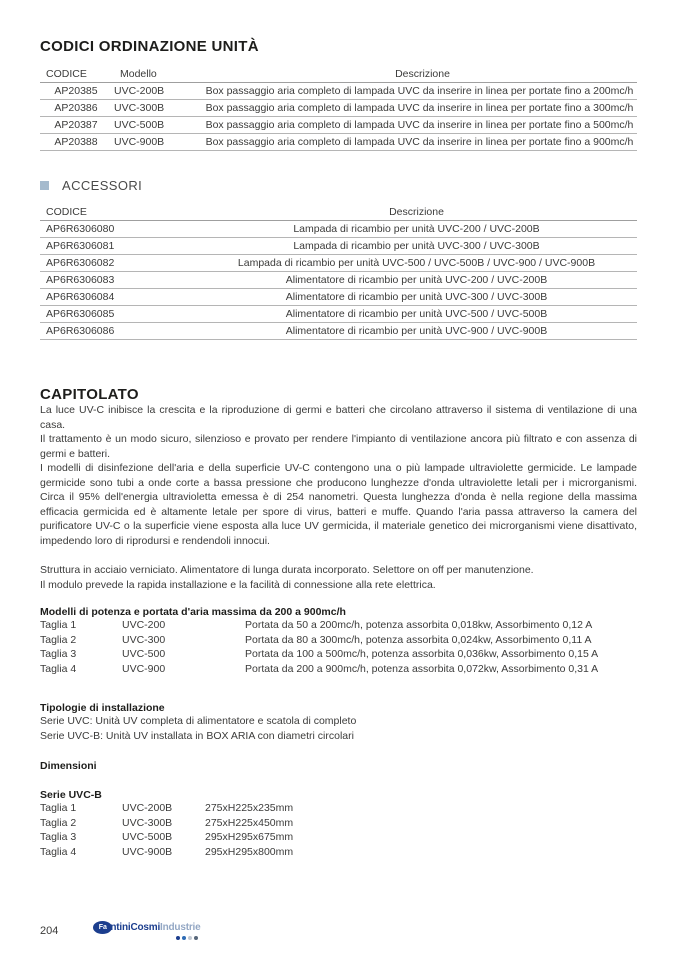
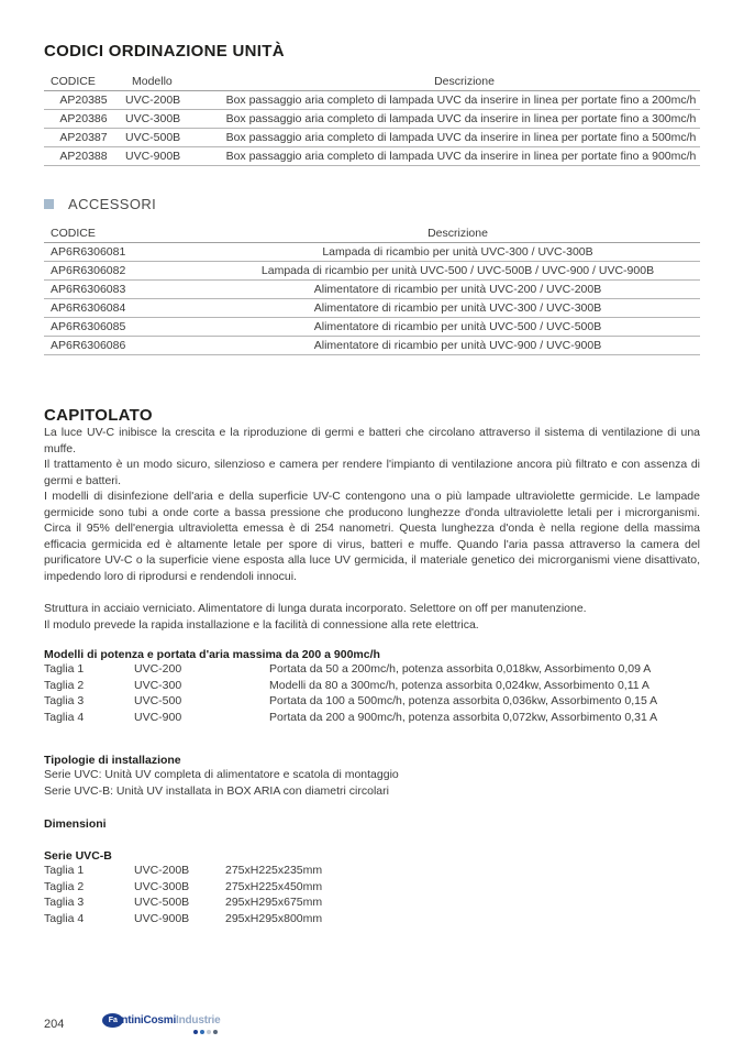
  CODICI ORDINAZIONE UNITÀ
  CODICE
  Modello
  Descrizione
  AP20385
  UVC-200B
  Box passaggio aria completo di lampada UVC da inserire in linea per portate fino a 200mc/h
  AP20386
  UVC-300B
  Box passaggio aria completo di lampada UVC da inserire in linea per portate fino a 300mc/h
  AP20387
  UVC-500B
  Box passaggio aria completo di lampada UVC da inserire in linea per portate fino a 500mc/h
  AP20388
  UVC-900B
  Box passaggio aria completo di lampada UVC da inserire in linea per portate fino a 900mc/h
  ACCESSORI
  CODICE
  Descrizione
- AP6R6306080
- Lampada di ricambio per unità UVC-200 / UVC-200B
  AP6R6306081
  Lampada di ricambio per unità UVC-300 / UVC-300B
  AP6R6306082
  Lampada di ricambio per unità UVC-500 / UVC-500B / UVC-900 / UVC-900B
  AP6R6306083
  Alimentatore di ricambio per unità UVC-200 / UVC-200B
  AP6R6306084
  Alimentatore di ricambio per unità UVC-300 / UVC-300B
  AP6R6306085
  Alimentatore di ricambio per unità UVC-500 / UVC-500B
  AP6R6306086
  Alimentatore di ricambio per unità UVC-900 / UVC-900B
  CAPITOLATO
- La luce UV-C inibisce la crescita e la riproduzione di germi e batteri che circolano attraverso il sistema di ventilazione di una casa.
+ La luce UV-C inibisce la crescita e la riproduzione di germi e batteri che circolano attraverso il sistema di ventilazione di una muffe.
- Il trattamento è un modo sicuro, silenzioso e provato per rendere l'impianto di ventilazione ancora più filtrato e con assenza di germi e batteri.
+ Il trattamento è un modo sicuro, silenzioso e camera per rendere l'impianto di ventilazione ancora più filtrato e con assenza di germi e batteri.
  I modelli di disinfezione dell'aria e della superficie UV-C contengono una o più lampade ultraviolette germicide. Le lampade germicide sono tubi a onde corte a bassa pressione che producono lunghezze d'onda ultraviolette letali per i microrganismi. Circa il 95% dell'energia ultravioletta emessa è di 254 nanometri. Questa lunghezza d'onda è nella regione della massima efficacia germicida ed è altamente letale per spore di virus, batteri e muffe. Quando l'aria passa attraverso la camera del purificatore UV-C o la superficie viene esposta alla luce UV germicida, il materiale genetico dei microrganismi viene disattivato, impedendo loro di riprodursi e rendendoli innocui.
  Struttura in acciaio verniciato. Alimentatore di lunga durata incorporato. Selettore on off per manutenzione.
  Il modulo prevede la rapida installazione e la facilità di connessione alla rete elettrica.
  Modelli di potenza e portata d'aria massima da 200 a 900mc/h
  Taglia 1
  UVC-200
- Portata da 50 a 200mc/h, potenza assorbita 0,018kw, Assorbimento 0,12 A
+ Portata da 50 a 200mc/h, potenza assorbita 0,018kw, Assorbimento 0,09 A
  Taglia 2
  UVC-300
- Portata da 80 a 300mc/h, potenza assorbita 0,024kw, Assorbimento 0,11 A
+ Modelli da 80 a 300mc/h, potenza assorbita 0,024kw, Assorbimento 0,11 A
  Taglia 3
  UVC-500
  Portata da 100 a 500mc/h, potenza assorbita 0,036kw, Assorbimento 0,15 A
  Taglia 4
  UVC-900
  Portata da 200 a 900mc/h, potenza assorbita 0,072kw, Assorbimento 0,31 A
  Tipologie di installazione
- Serie UVC: Unità UV completa di alimentatore e scatola di completo
+ Serie UVC: Unità UV completa di alimentatore e scatola di montaggio
  Serie UVC-B: Unità UV installata in BOX ARIA con diametri circolari
  Dimensioni
  Serie UVC-B
  Taglia 1
  UVC-200B
  275xH225x235mm
  Taglia 2
  UVC-300B
  275xH225x450mm
  Taglia 3
  UVC-500B
  295xH295x675mm
  Taglia 4
  UVC-900B
  295xH295x800mm
  204
  ntiniCosmi
  Industrie
